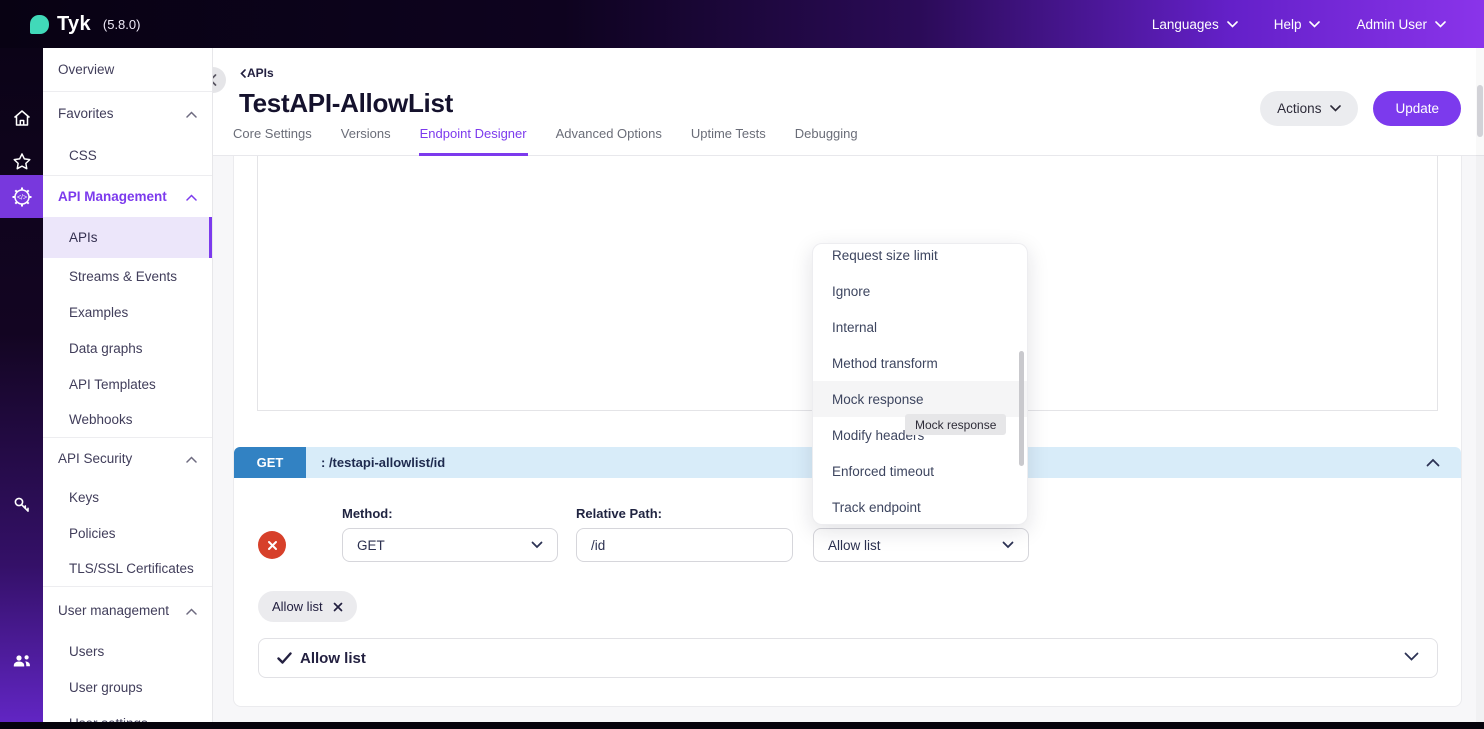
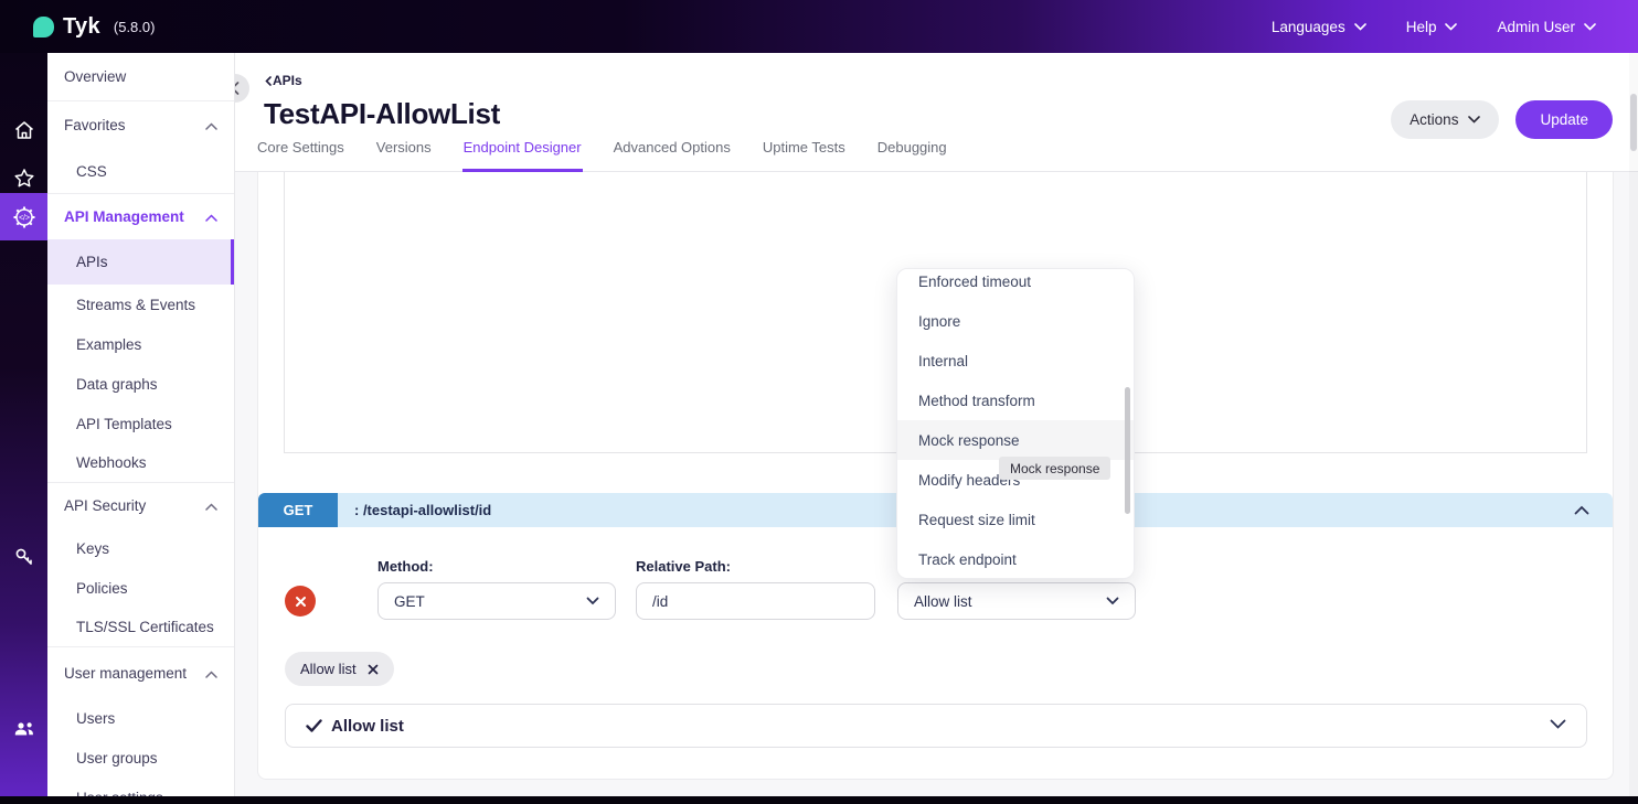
  Tyk
  (5.8.0)
  Languages
  Help
  Admin User
  Overview
  Favorites
  CSS
  API Management
  APIs
  Streams & Events
  Examples
  Data graphs
  API Templates
  Webhooks
  API Security
  Keys
  Policies
  TLS/SSL Certificates
  User management
  Users
  User groups
  APIs
  TestAPI-AllowList
  Actions
  Update
  Core Settings
  Versions
  Endpoint Designer
  Advanced Options
  Uptime Tests
  Debugging
  GET
  : /testapi-allowlist/id
  Method:
  Relative Path:
  GET
  /id
  Allow list
  Allow list
  Allow list
- Request size limit
+ Enforced timeout
  Ignore
  Internal
  Method transform
  Mock response
  Modify headers
- Enforced timeout
+ Request size limit
  Track endpoint
  Mock response
